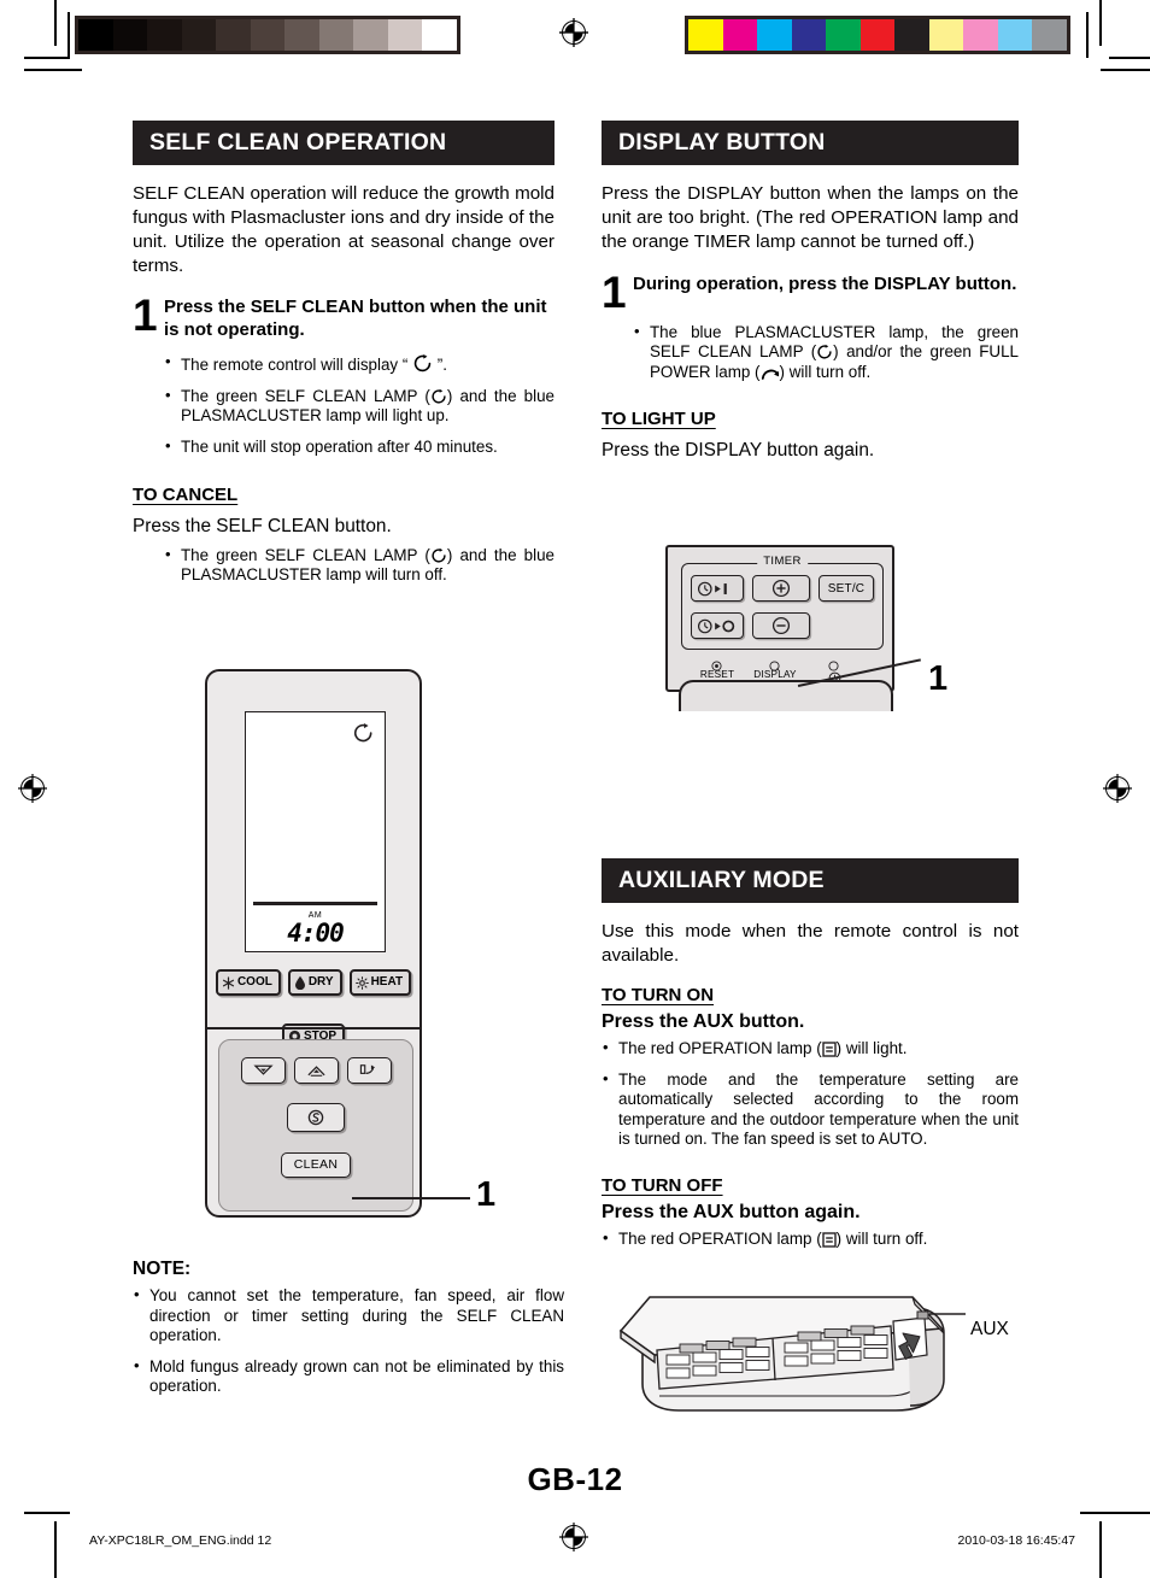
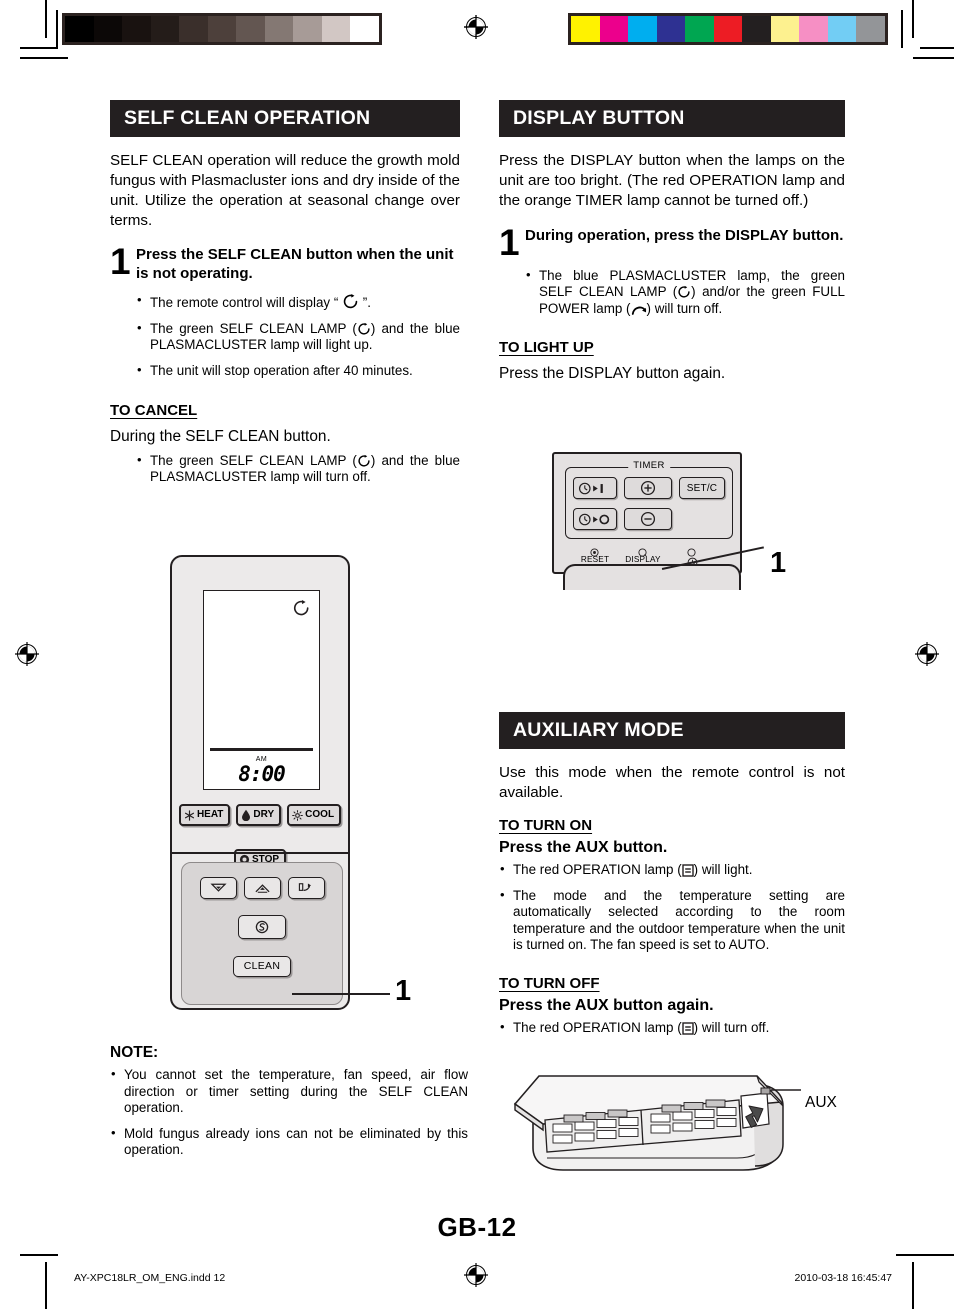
  SELF CLEAN OPERATION
  SELF CLEAN operation will reduce the growth mold fungus with Plasmacluster ions and dry inside of the unit. Utilize the operation at seasonal change over terms.
  1
  Press the SELF CLEAN button when the unit is not operating.
  The remote control will display “ ”.
  The green SELF CLEAN LAMP ( ) and the blue PLASMACLUSTER lamp will light up.
  The unit will stop operation after 40 minutes.
  TO CANCEL
- Press the SELF CLEAN button.
+ During the SELF CLEAN button.
  The green SELF CLEAN LAMP ( ) and the blue PLASMACLUSTER lamp will turn off.
- 4:00
+ 8:00
- COOL
+ HEAT
  DRY
- HEAT
+ COOL
  STOP
  CLEAN
  1
  NOTE:
  You cannot set the temperature, fan speed, air flow direction or timer setting during the SELF CLEAN operation.
- Mold fungus already grown can not be eliminated by this operation.
+ Mold fungus already ions can not be eliminated by this operation.
  DISPLAY BUTTON
  Press the DISPLAY button when the lamps on the unit are too bright. (The red OPERATION lamp and the orange TIMER lamp cannot be turned off.)
  1
  During operation, press the DISPLAY button.
  The blue PLASMACLUSTER lamp, the green SELF CLEAN LAMP ( ) and/or the green FULL POWER lamp ( ) will turn off.
  TO LIGHT UP
  Press the DISPLAY button again.
  TIMER
  SET/C
  RESET
  DISPLAY
  1
  AUXILIARY MODE
  Use this mode when the remote control is not available.
  TO TURN ON
  Press the AUX button.
  The red OPERATION lamp ( ) will light.
  The mode and the temperature setting are automatically selected according to the room temperature and the outdoor temperature when the unit is turned on. The fan speed is set to AUTO.
  TO TURN OFF
  Press the AUX button again.
  The red OPERATION lamp ( ) will turn off.
  AUX
  GB-12
  AY-XPC18LR_OM_ENG.indd 12
  2010-03-18 16:45:47
